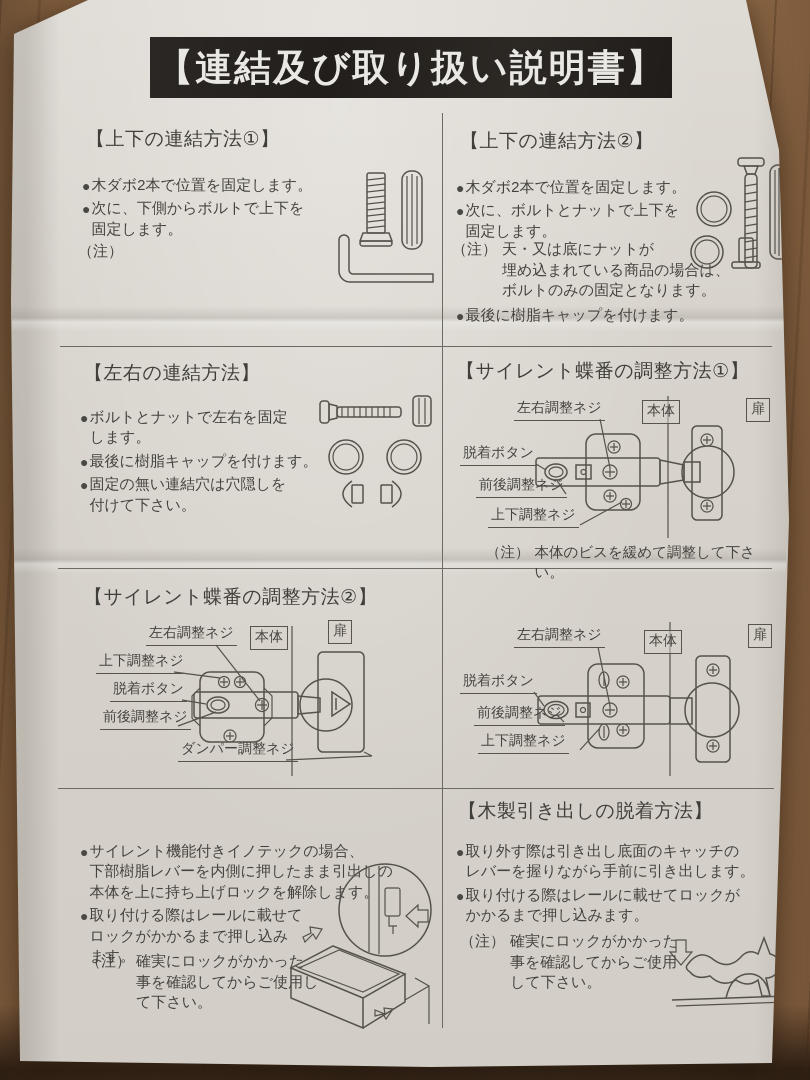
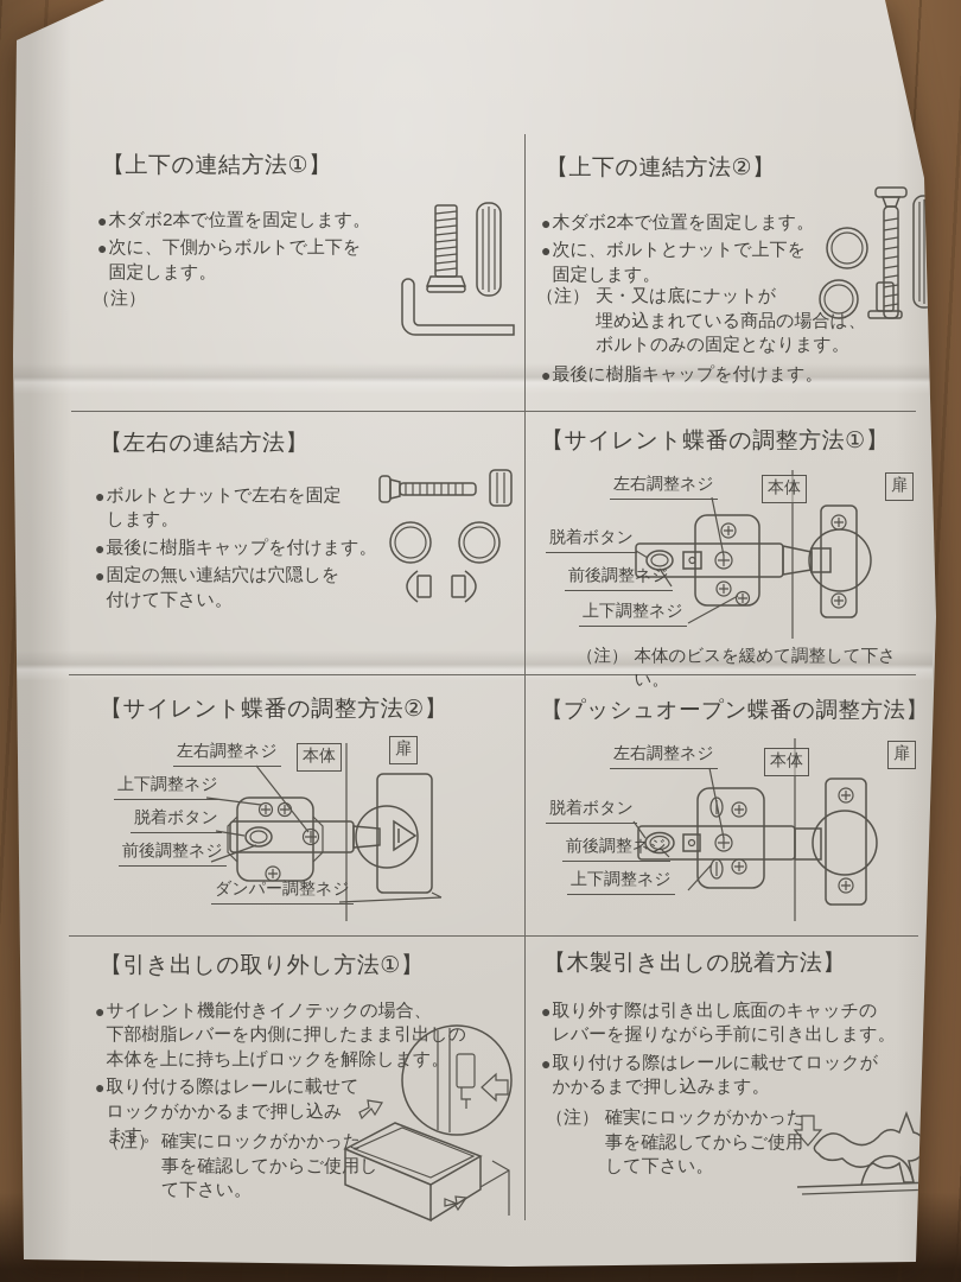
- 【連結及び取り扱い説明書】
  【上下の連結方法①】
  ●
  木ダボ2本で位置を固定します。
  ●
  次に、下側からボルトで上下を
  固定します。
  （注）
  【上下の連結方法②】
  ●
  木ダボ2本で位置を固定します。
  ●
  次に、ボルトとナットで上下を
  固定します。
  （注）
  天・又は底にナットが
  埋め込まれている商品の場合は、
  ボルトのみの固定となります。
  ●
  最後に樹脂キャップを付けます。
  【左右の連結方法】
  ●
  ボルトとナットで左右を固定
  します。
  ●
  最後に樹脂キャップを付けます。
  ●
  固定の無い連結穴は穴隠しを
  付けて下さい。
  【サイレント蝶番の調整方法①】
  左右調整ネジ
  本体
  扉
  脱着ボタン
  前後調整ネジ
  上下調整ネジ
  （注）
  本体のビスを緩めて調整して下さい。
  【サイレント蝶番の調整方法②】
  左右調整ネジ
  本体
  扉
  上下調整ネジ
  脱着ボタン
  前後調整ネジ
  ダンパー調整ネジ
+ 【プッシュオープン蝶番の調整方法】
  左右調整ネジ
  本体
  扉
  脱着ボタン
  前後調整ネジ
  上下調整ネジ
+ 【引き出しの取り外し方法①】
  ●
  サイレント機能付きイノテックの場合、
  下部樹脂レバーを内側に押したまま引出しの
  本体を上に持ち上げロックを解除します。
  ●
  取り付ける際はレールに載せて
  ロックがかかるまで押し込み
  ます。
  （注）
  確実にロックがかかった
  事を確認してからご使用し
  て下さい。
  【木製引き出しの脱着方法】
  ●
  取り外す際は引き出し底面のキャッチの
  レバーを握りながら手前に引き出します。
  ●
  取り付ける際はレールに載せてロックが
  かかるまで押し込みます。
  （注）
  確実にロックがかかった
  事を確認してからご使用
  して下さい。
